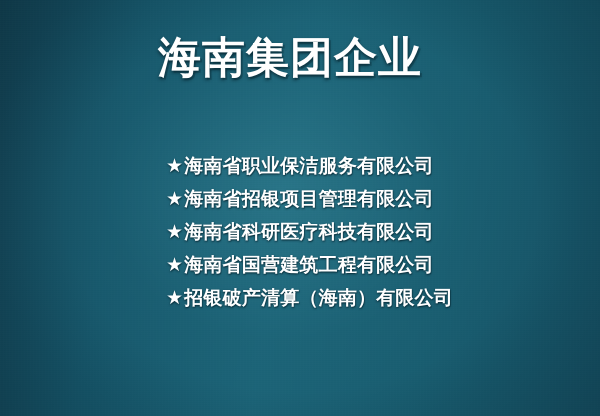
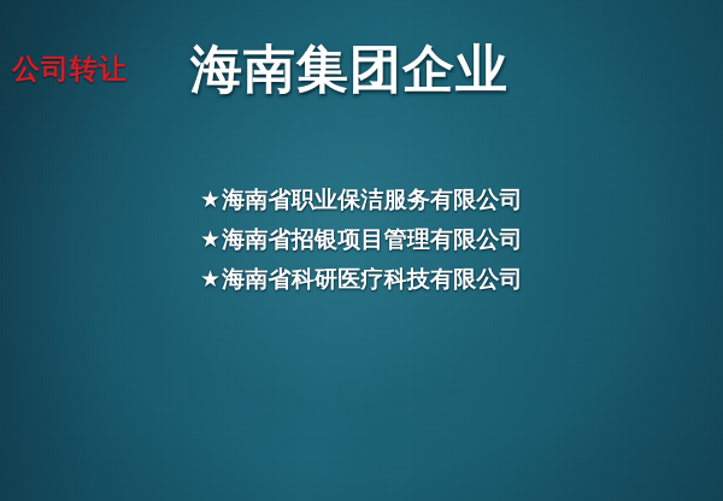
+ 公司转让
  海南集团企业
  ★海南省职业保洁服务有限公司
  ★海南省招银项目管理有限公司
  ★海南省科研医疗科技有限公司
- ★海南省国营建筑工程有限公司
- ★招银破产清算（海南）有限公司
